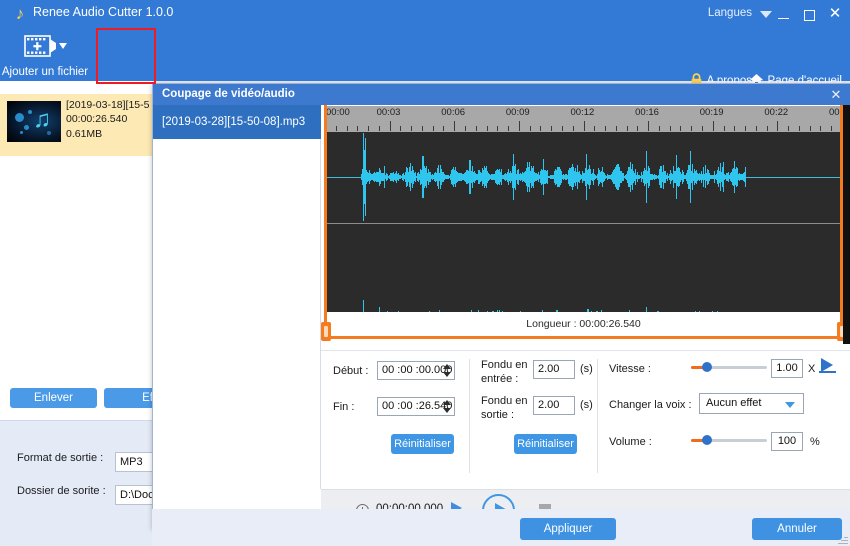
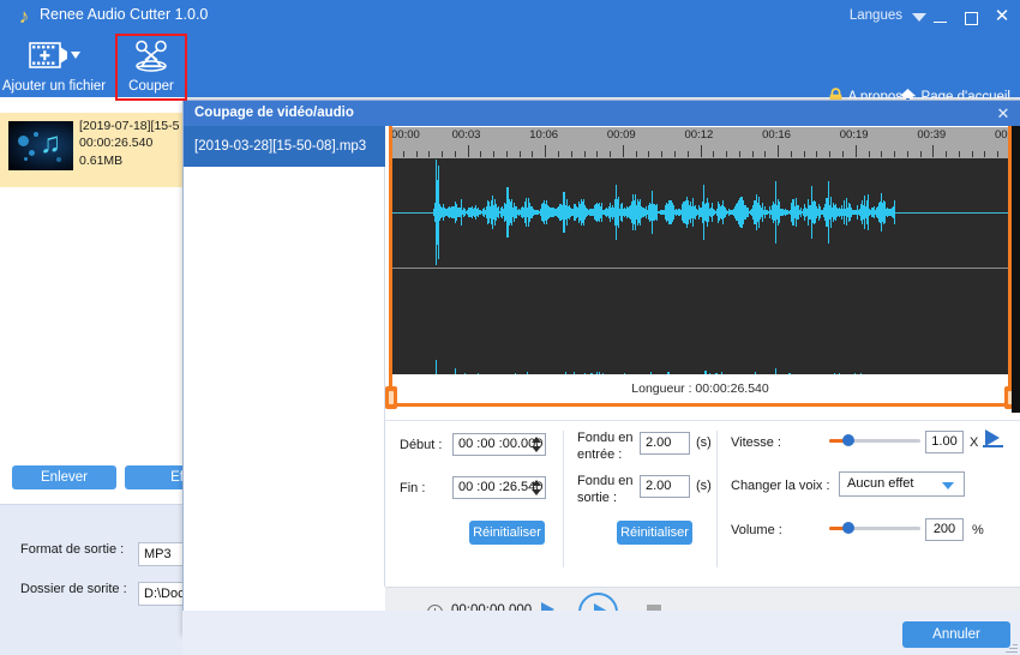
  ♪
  Renee Audio Cutter 1.0.0
  Langues
  ✕
  Ajouter un fichier
+ Couper
  A propos
  Page d'accueil
  ♫
- [2019-03-18][15-5
+ [2019-07-18][15-5
  00:00:26.540
  0.61MB
  Enlever
  Format de sortie :
  MP3
  Dossier de sorite :
  D:\Doc
  Coupage de vidéo/audio
  ✕
  [2019-03-28][15-50-08].mp3
  00:00
  00:03
- 00:06
+ 10:06
  00:09
  00:12
  00:16
  00:19
- 00:22
+ 00:39
  Longueur : 00:00:26.540
  Début :
  00 :00 :00.000
  Fin :
  00 :00 :26.540
  Réinitialiser
  Fondu en entrée :
  2.00
  (s)
  Fondu en sortie :
  2.00
  (s)
  Réinitialiser
  Vitesse :
  1.00
  X
  Changer la voix :
  Aucun effet
  Volume :
- 100
+ 200
  %
- Appliquer
  Annuler
